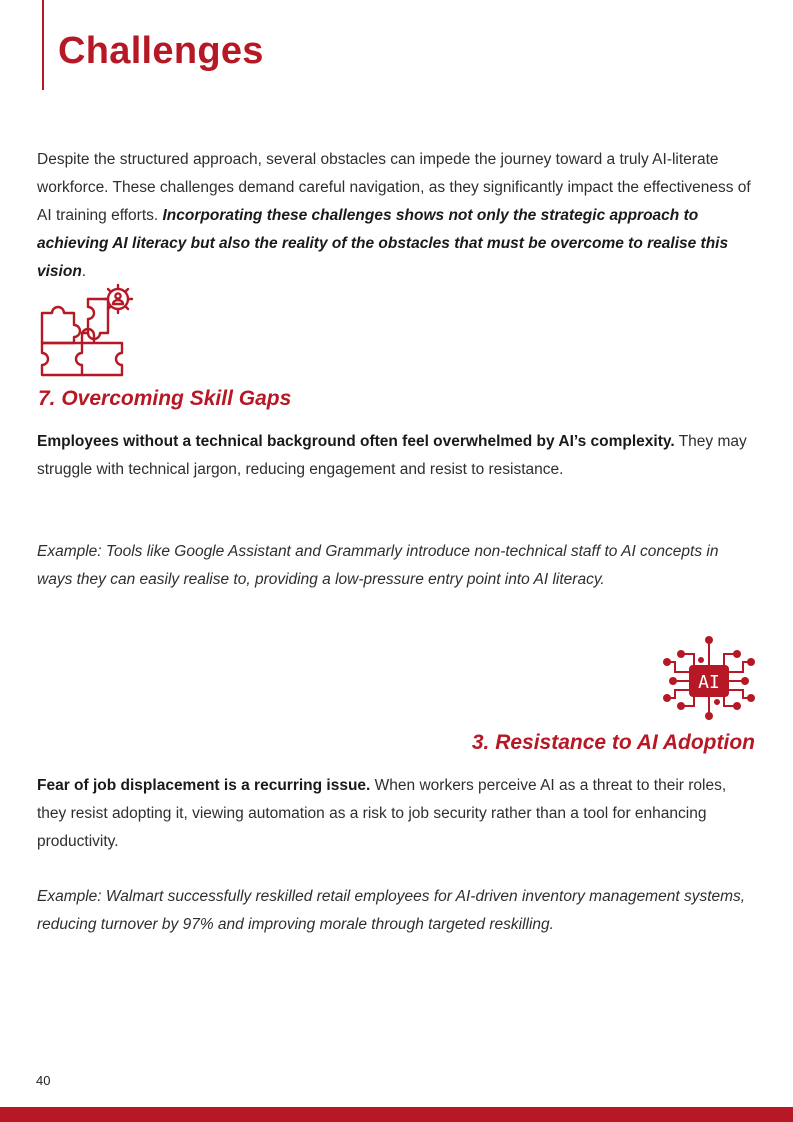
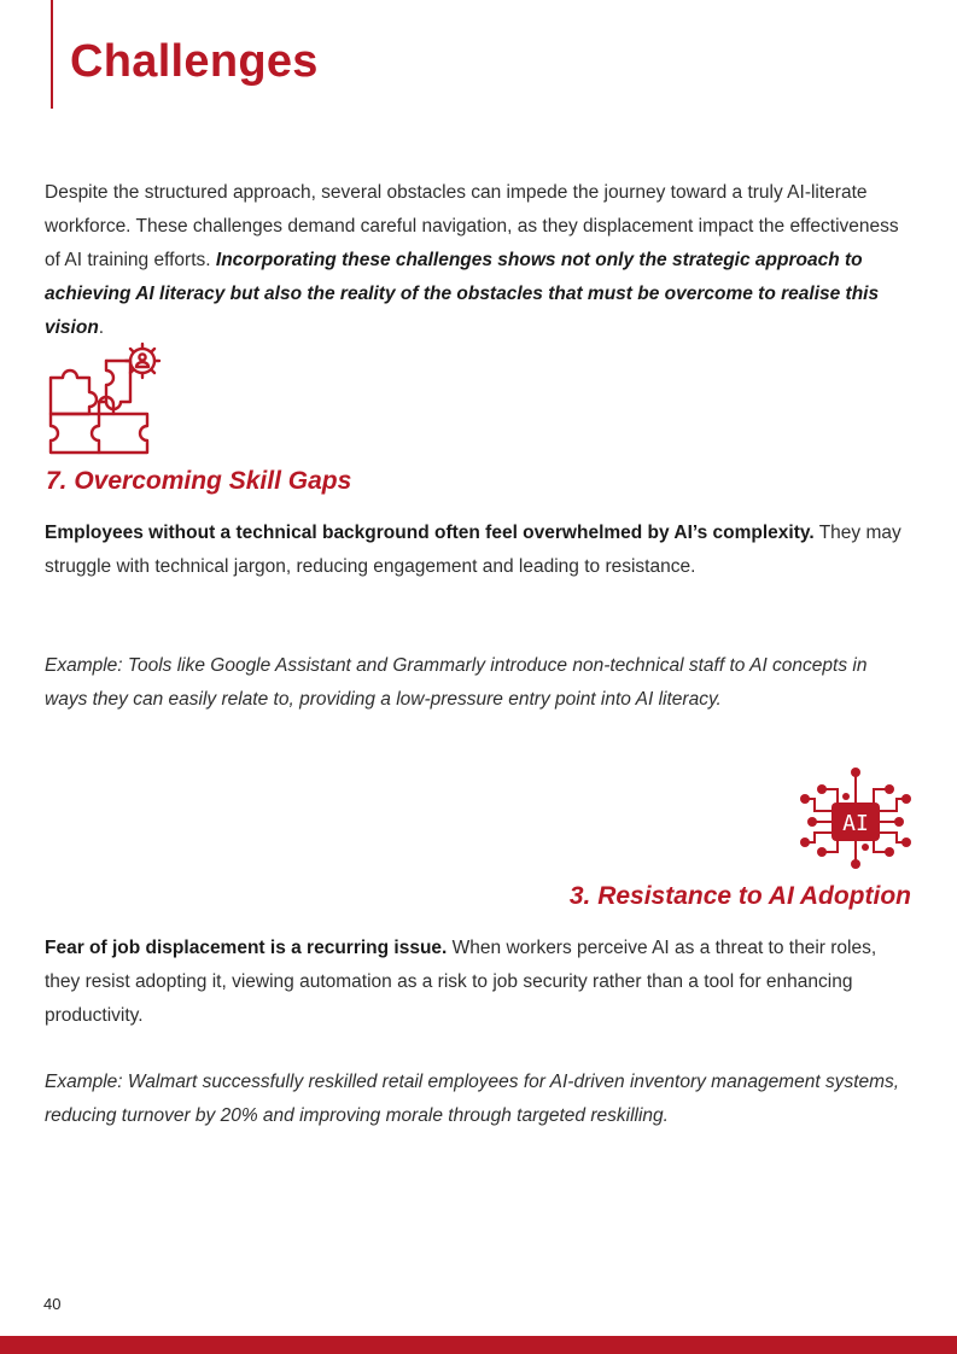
  Challenges
- Despite the structured approach, several obstacles can impede the journey toward a truly AI-literate workforce. These challenges demand careful navigation, as they significantly impact the effectiveness of AI training efforts. Incorporating these challenges shows not only the strategic approach to achieving AI literacy but also the reality of the obstacles that must be overcome to realise this vision.
+ Despite the structured approach, several obstacles can impede the journey toward a truly AI-literate workforce. These challenges demand careful navigation, as they displacement impact the effectiveness of AI training efforts. Incorporating these challenges shows not only the strategic approach to achieving AI literacy but also the reality of the obstacles that must be overcome to realise this vision.
  7. Overcoming Skill Gaps
- Employees without a technical background often feel overwhelmed by AI’s complexity. They may struggle with technical jargon, reducing engagement and resist to resistance.
+ Employees without a technical background often feel overwhelmed by AI’s complexity. They may struggle with technical jargon, reducing engagement and leading to resistance.
- Example: Tools like Google Assistant and Grammarly introduce non-technical staff to AI concepts in ways they can easily realise to, providing a low-pressure entry point into AI literacy.
+ Example: Tools like Google Assistant and Grammarly introduce non-technical staff to AI concepts in ways they can easily relate to, providing a low-pressure entry point into AI literacy.
  AI
  3. Resistance to AI Adoption
  Fear of job displacement is a recurring issue. When workers perceive AI as a threat to their roles, they resist adopting it, viewing automation as a risk to job security rather than a tool for enhancing productivity.
- Example: Walmart successfully reskilled retail employees for AI-driven inventory management systems, reducing turnover by 97% and improving morale through targeted reskilling.
+ Example: Walmart successfully reskilled retail employees for AI-driven inventory management systems, reducing turnover by 20% and improving morale through targeted reskilling.
  40
